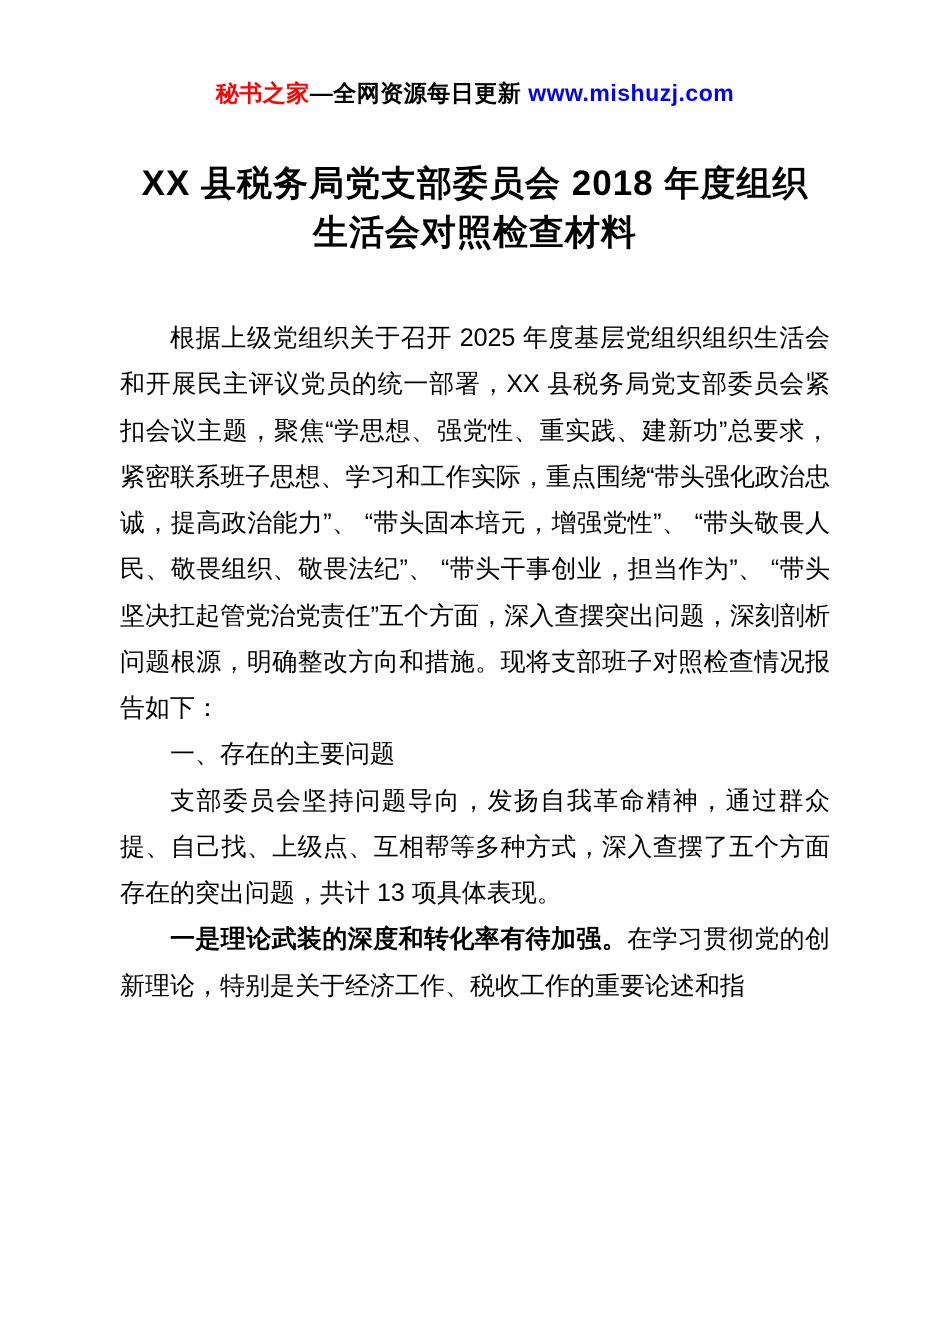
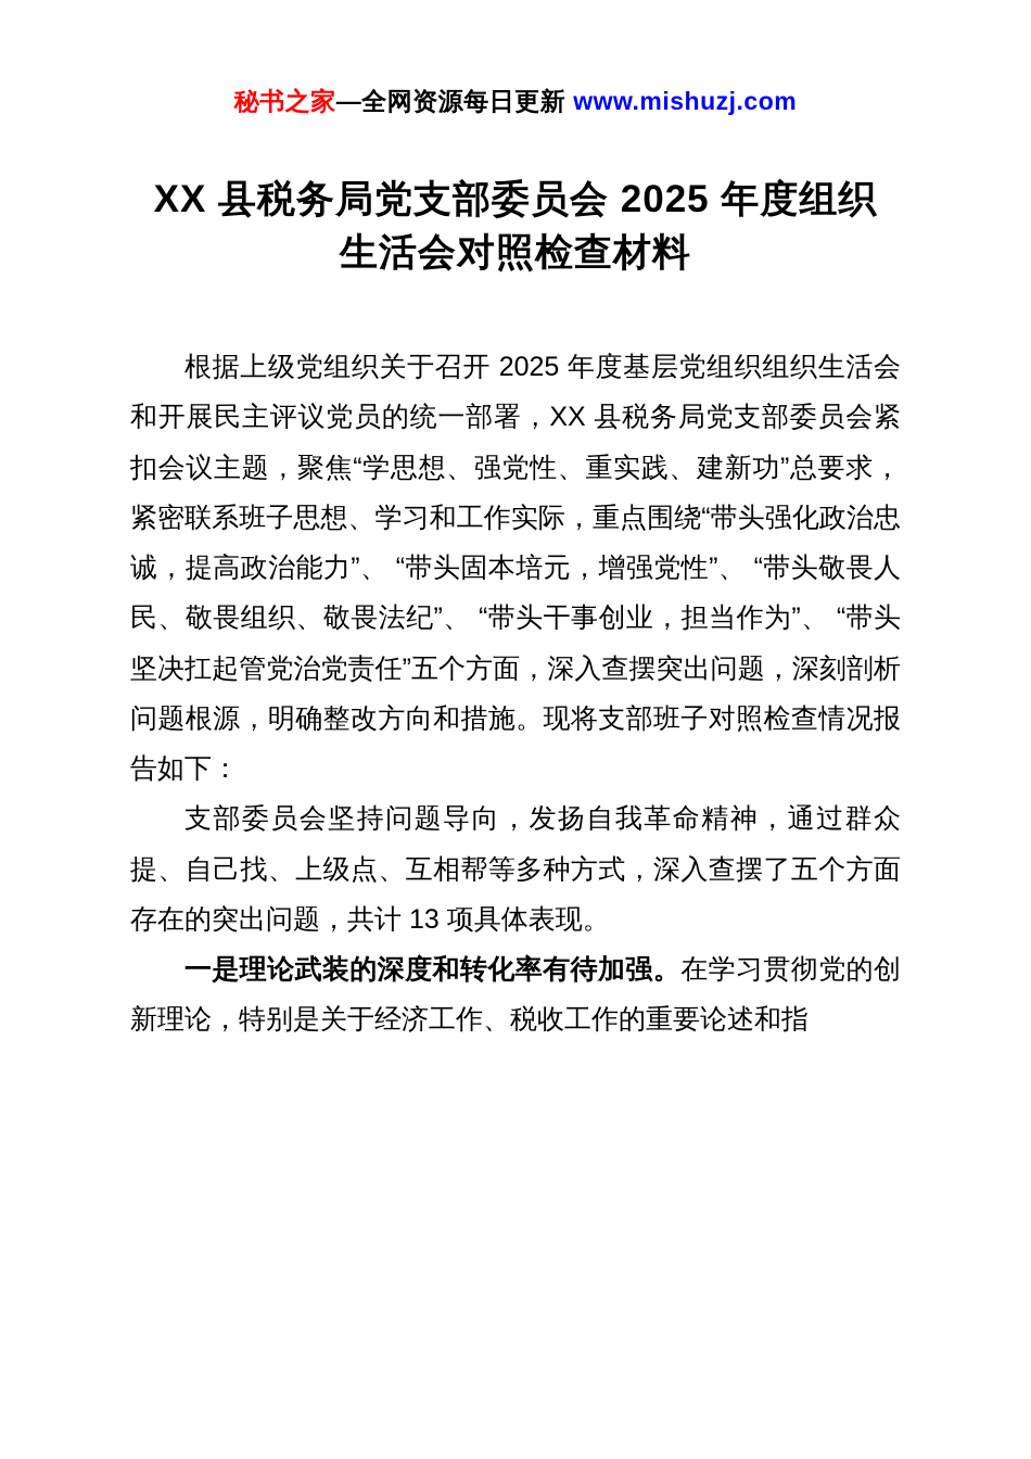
  秘书之家—全网资源每日更新 www.mishuzj.com
- XX 县税务局党支部委员会 2018 年度组织生活会对照检查材料
+ XX 县税务局党支部委员会 2025 年度组织生活会对照检查材料
  根据上级党组织关于召开 2025 年度基层党组织组织生活会和开展民主评议党员的统一部署，XX 县税务局党支部委员会紧扣会议主题，聚焦“学思想、强党性、重实践、建新功”总要求，紧密联系班子思想、学习和工作实际，重点围绕“带头强化政治忠诚，提高政治能力”、 “带头固本培元，增强党性”、 “带头敬畏人民、敬畏组织、敬畏法纪”、 “带头干事创业，担当作为”、 “带头坚决扛起管党治党责任”五个方面，深入查摆突出问题，深刻剖析问题根源，明确整改方向和措施。现将支部班子对照检查情况报告如下：
- 一、存在的主要问题
  支部委员会坚持问题导向，发扬自我革命精神，通过群众提、自己找、上级点、互相帮等多种方式，深入查摆了五个方面存在的突出问题，共计 13 项具体表现。
  一是理论武装的深度和转化率有待加强。在学习贯彻党的创新理论，特别是关于经济工作、税收工作的重要论述和指
